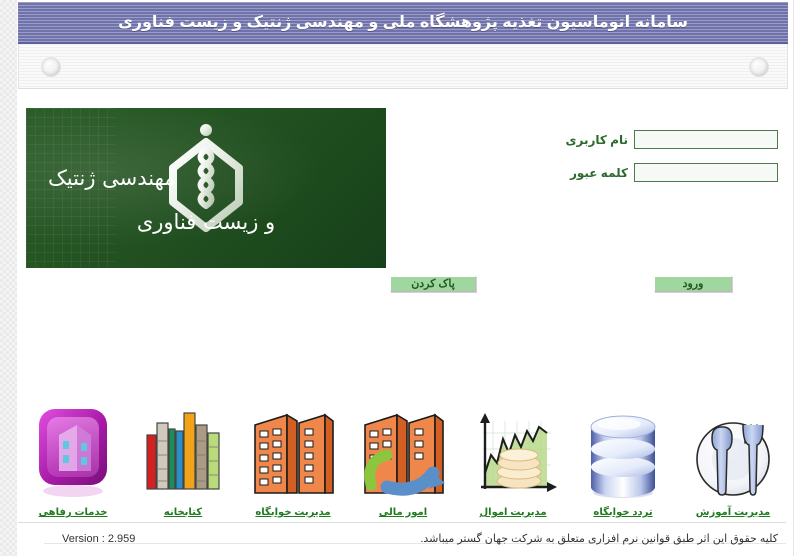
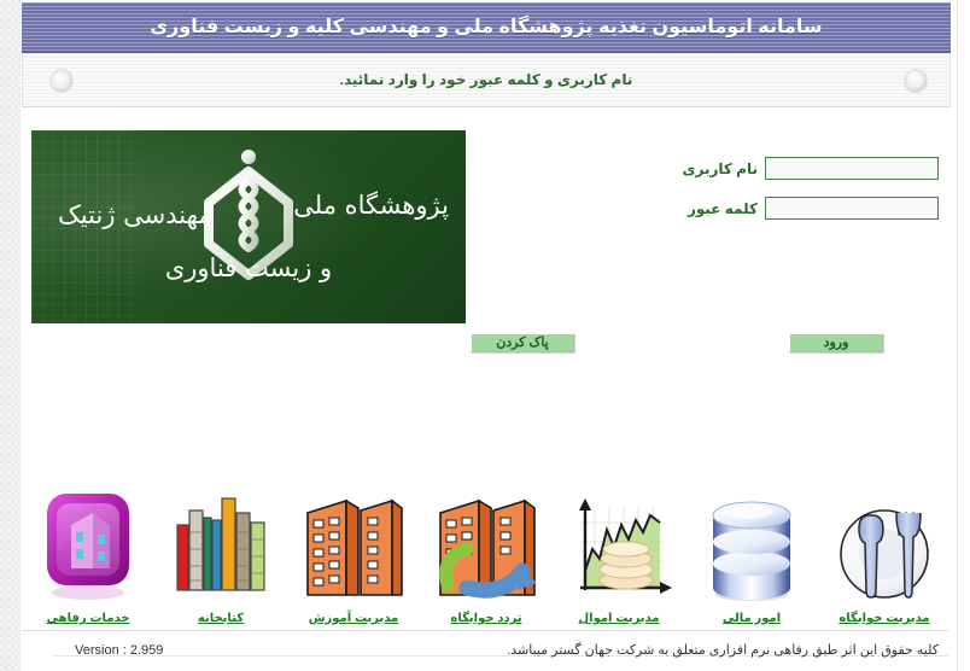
- سامانه اتوماسیون تغذیه پژوهشگاه ملی و مهندسی ژنتیک و زیست فناوری
+ سامانه اتوماسیون تغذیه پژوهشگاه ملی و مهندسی کلیه و زیست فناوری
+ نام کاربری و کلمه عبور خود را وارد نمائید.
+ پژوهشگاه ملی
  مهندسی ژنتیک
  و زیست فناوری
  نام کاربری
  کلمه عبور
  ورود
  پاک کردن
  خدمات رفاهی
  کتابخانه
- مدیریت خوابگاه
+ مدیریت آموزش
- امور مالی
+ تردد خوابگاه
  مدیریت اموال
- تردد خوابگاه
+ امور مالی
- مدیریت آموزش
+ مدیریت خوابگاه
  Version : 2.959
- کلیه حقوق این اثر طبق قوانین نرم افزاری متعلق به شرکت جهان گستر میباشد.
+ کلیه حقوق این اثر طبق رفاهی نرم افزاری متعلق به شرکت جهان گستر میباشد.
